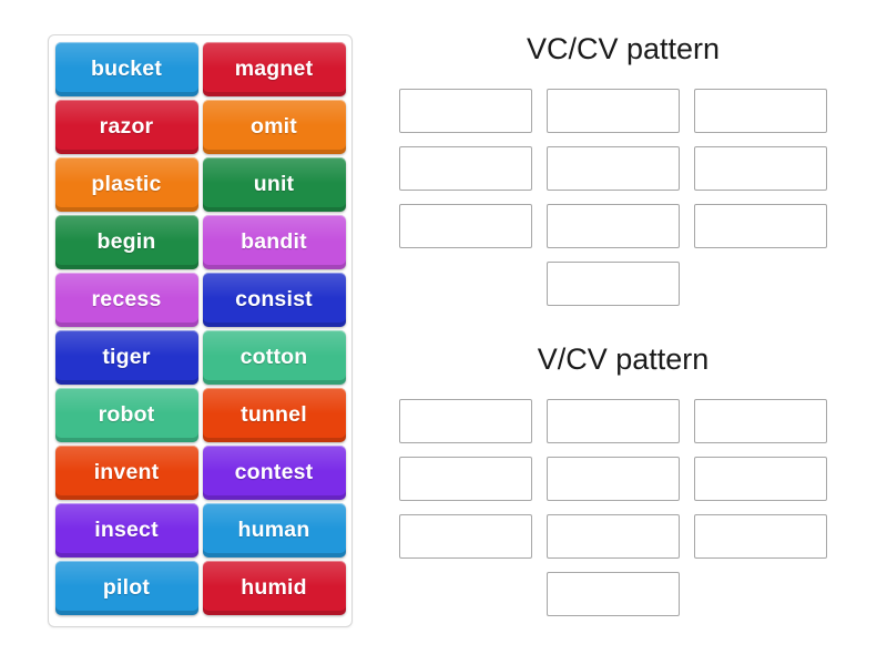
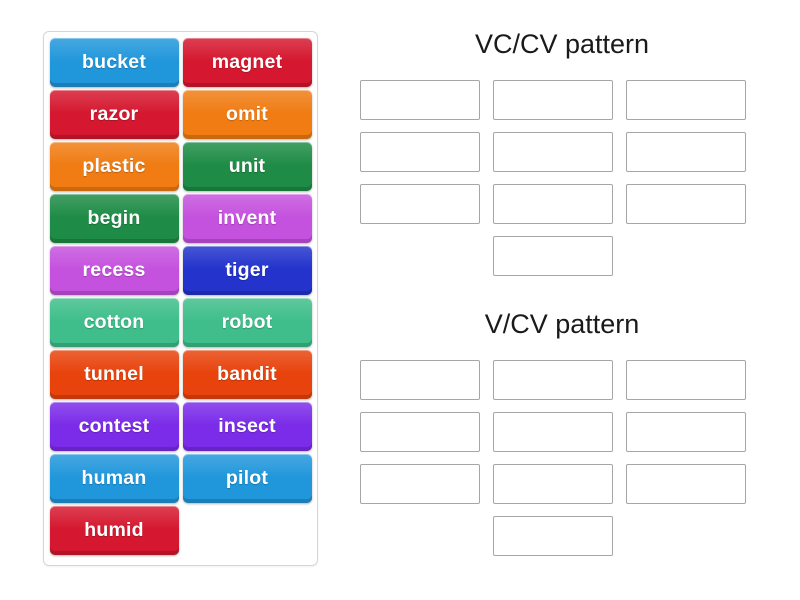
  bucket
  magnet
  razor
  omit
  plastic
  unit
  begin
- bandit
+ invent
  recess
- consist
  tiger
  cotton
  robot
  tunnel
- invent
+ bandit
  contest
  insect
  human
  pilot
  humid
  VC/CV pattern
  V/CV pattern
